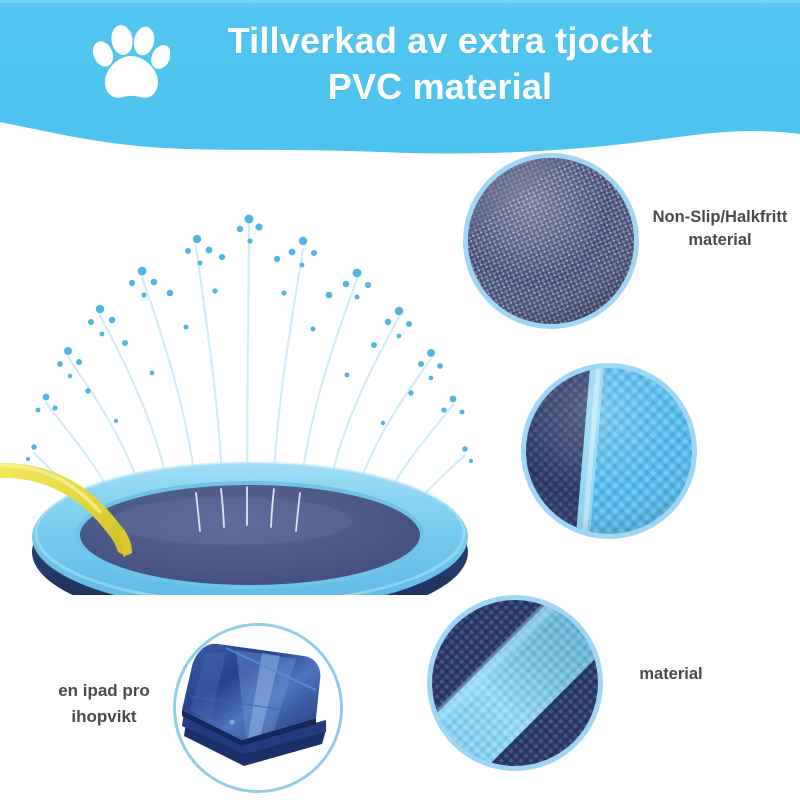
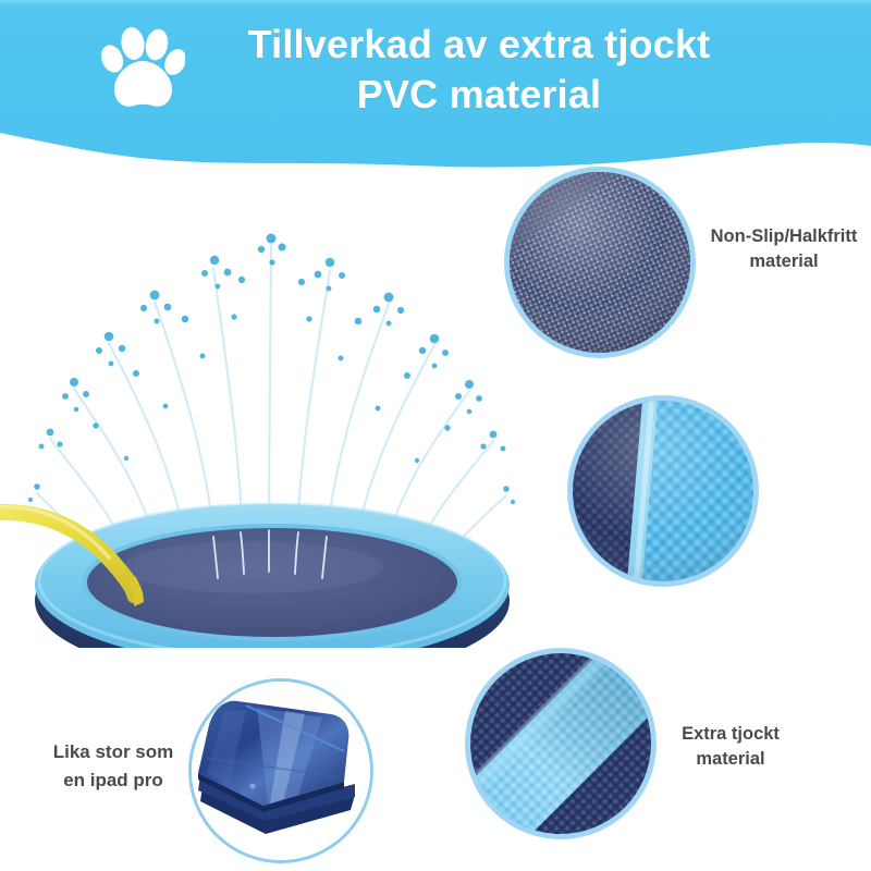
  Tillverkad av extra tjockt
  PVC material
  Non-Slip/Halkfritt
  material
+ Extra tjockt
  material
+ Lika stor som
  en ipad pro
- ihopvikt
